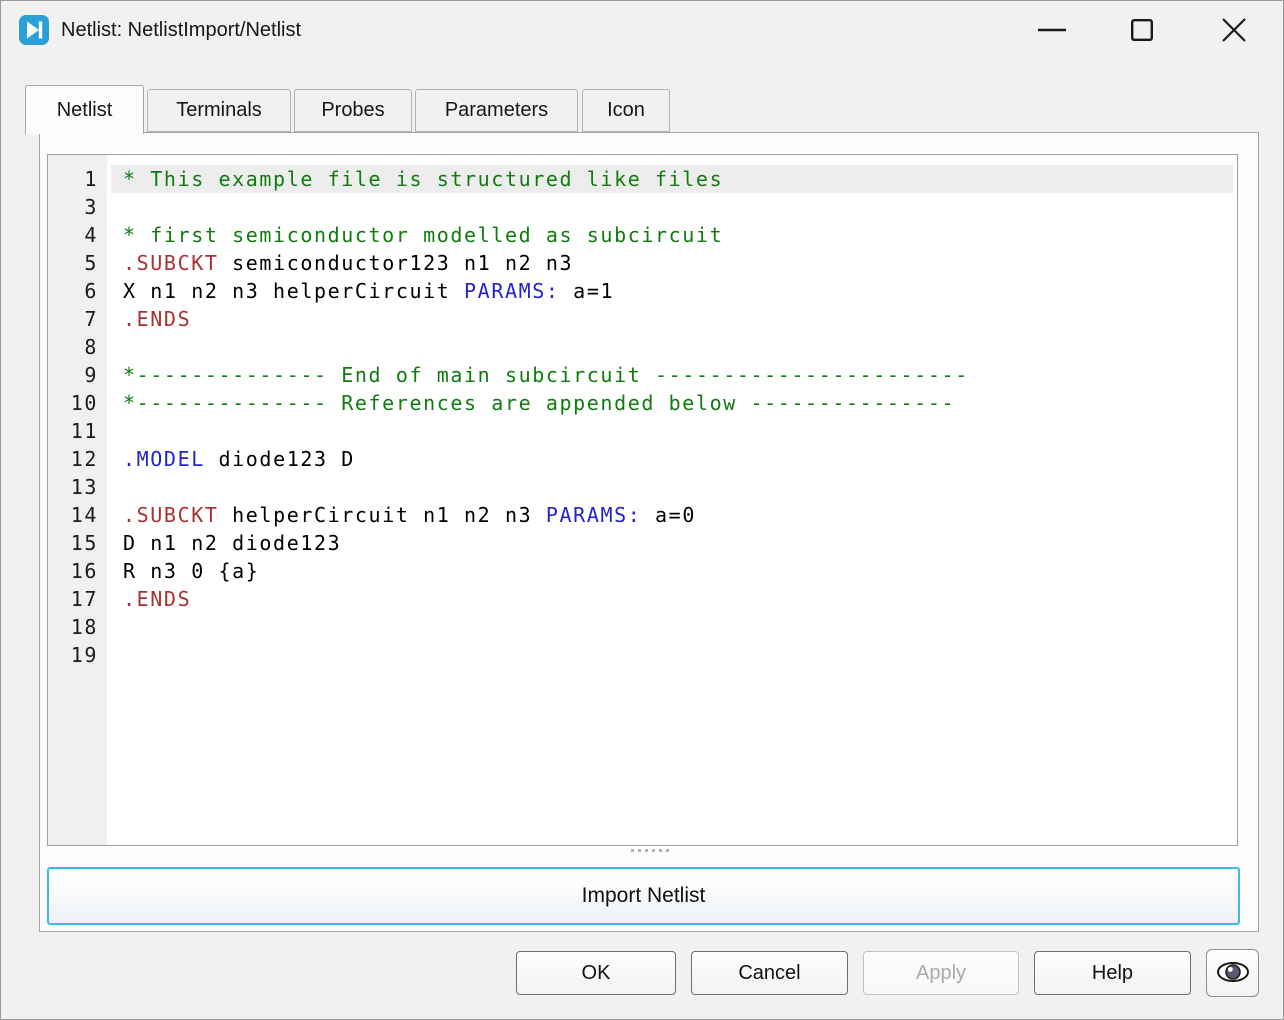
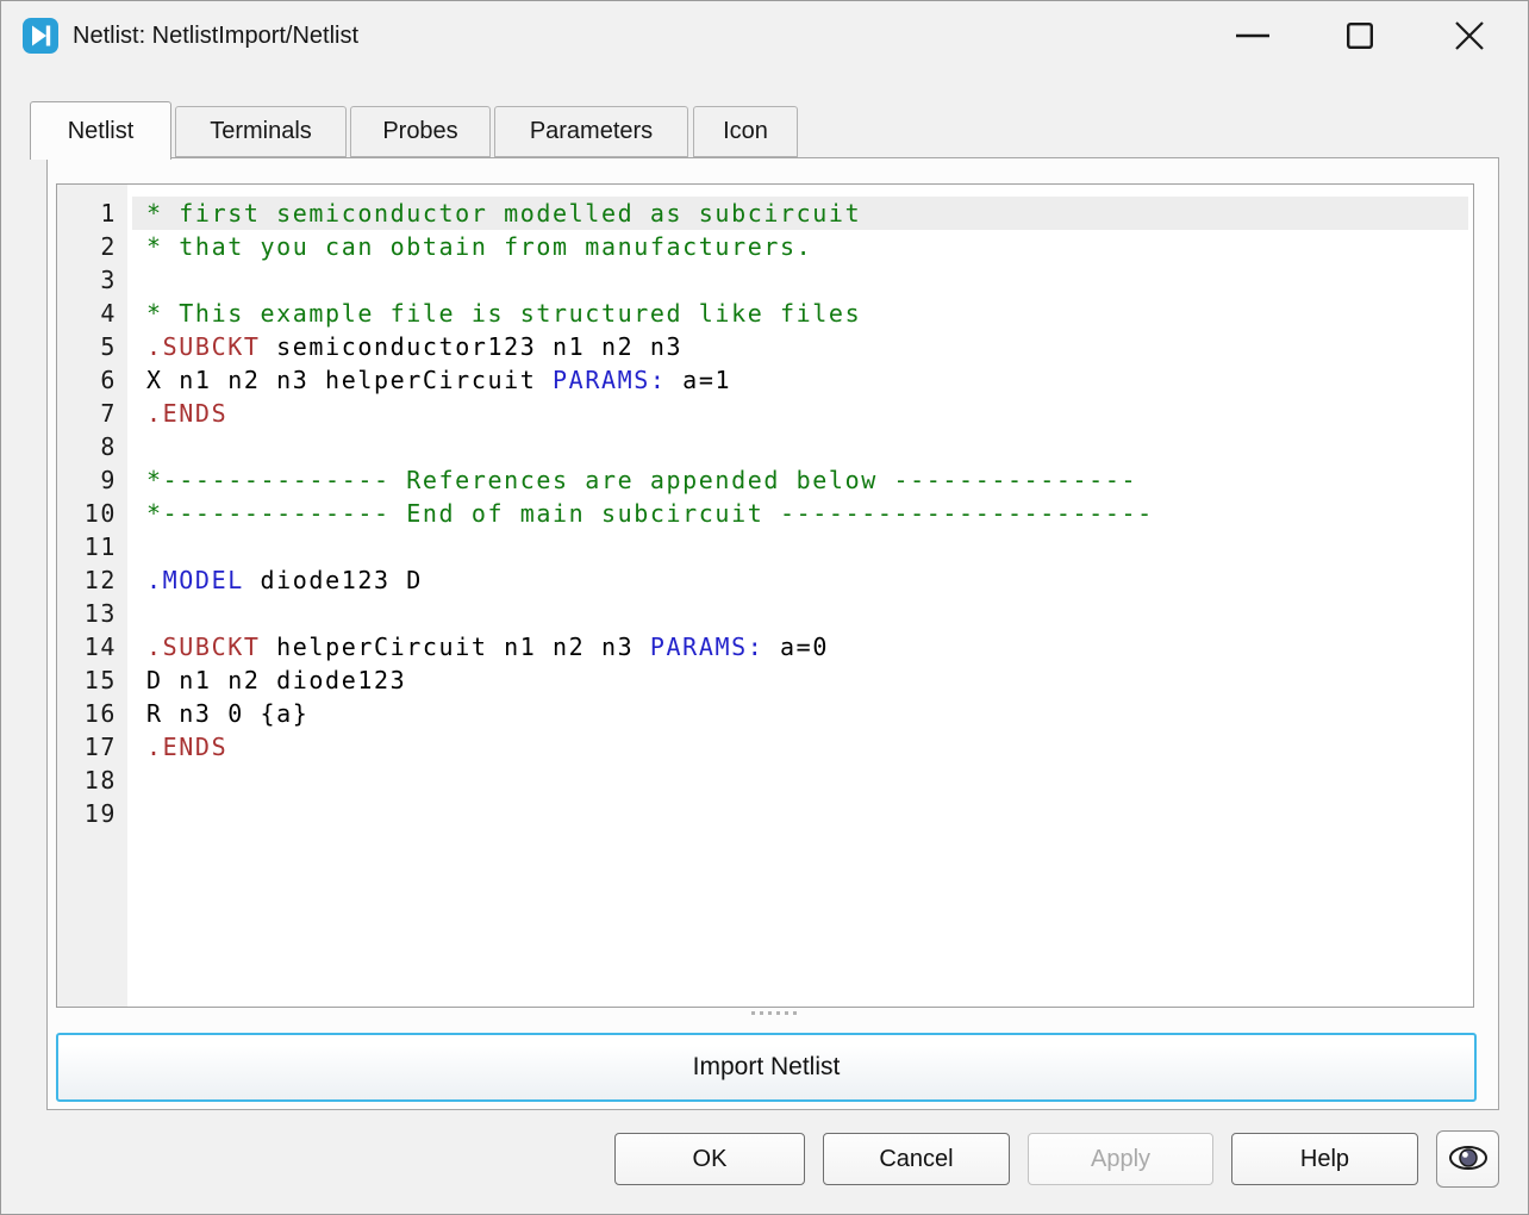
  Netlist: NetlistImport/Netlist
  Netlist
  Terminals
  Probes
  Parameters
  Icon
  1
- * This example file is structured like files
+ * first semiconductor modelled as subcircuit
+ 2
+ * that you can obtain from manufacturers.
  3
  4
- * first semiconductor modelled as subcircuit
+ * This example file is structured like files
  5
  .SUBCKT semiconductor123 n1 n2 n3
  6
  X n1 n2 n3 helperCircuit PARAMS: a=1
  7
  .ENDS
  8
  9
- *-------------- End of main subcircuit -----------------------
+ *-------------- References are appended below ---------------
  10
- *-------------- References are appended below ---------------
+ *-------------- End of main subcircuit -----------------------
  11
  12
  .MODEL diode123 D
  13
  14
  .SUBCKT helperCircuit n1 n2 n3 PARAMS: a=0
  15
  D n1 n2 diode123
  16
  R n3 0 {a}
  17
  .ENDS
  18
  19
  Import Netlist
  OK
  Cancel
  Apply
  Help
